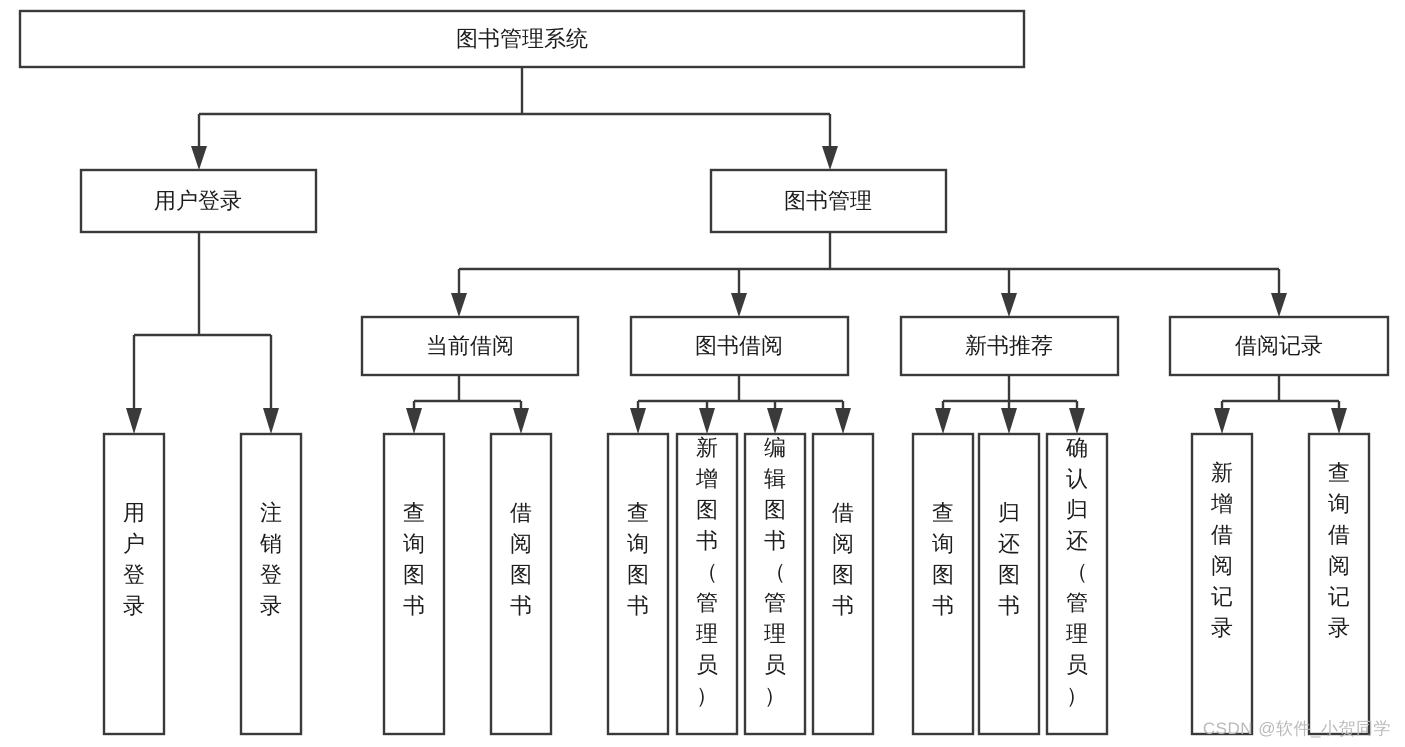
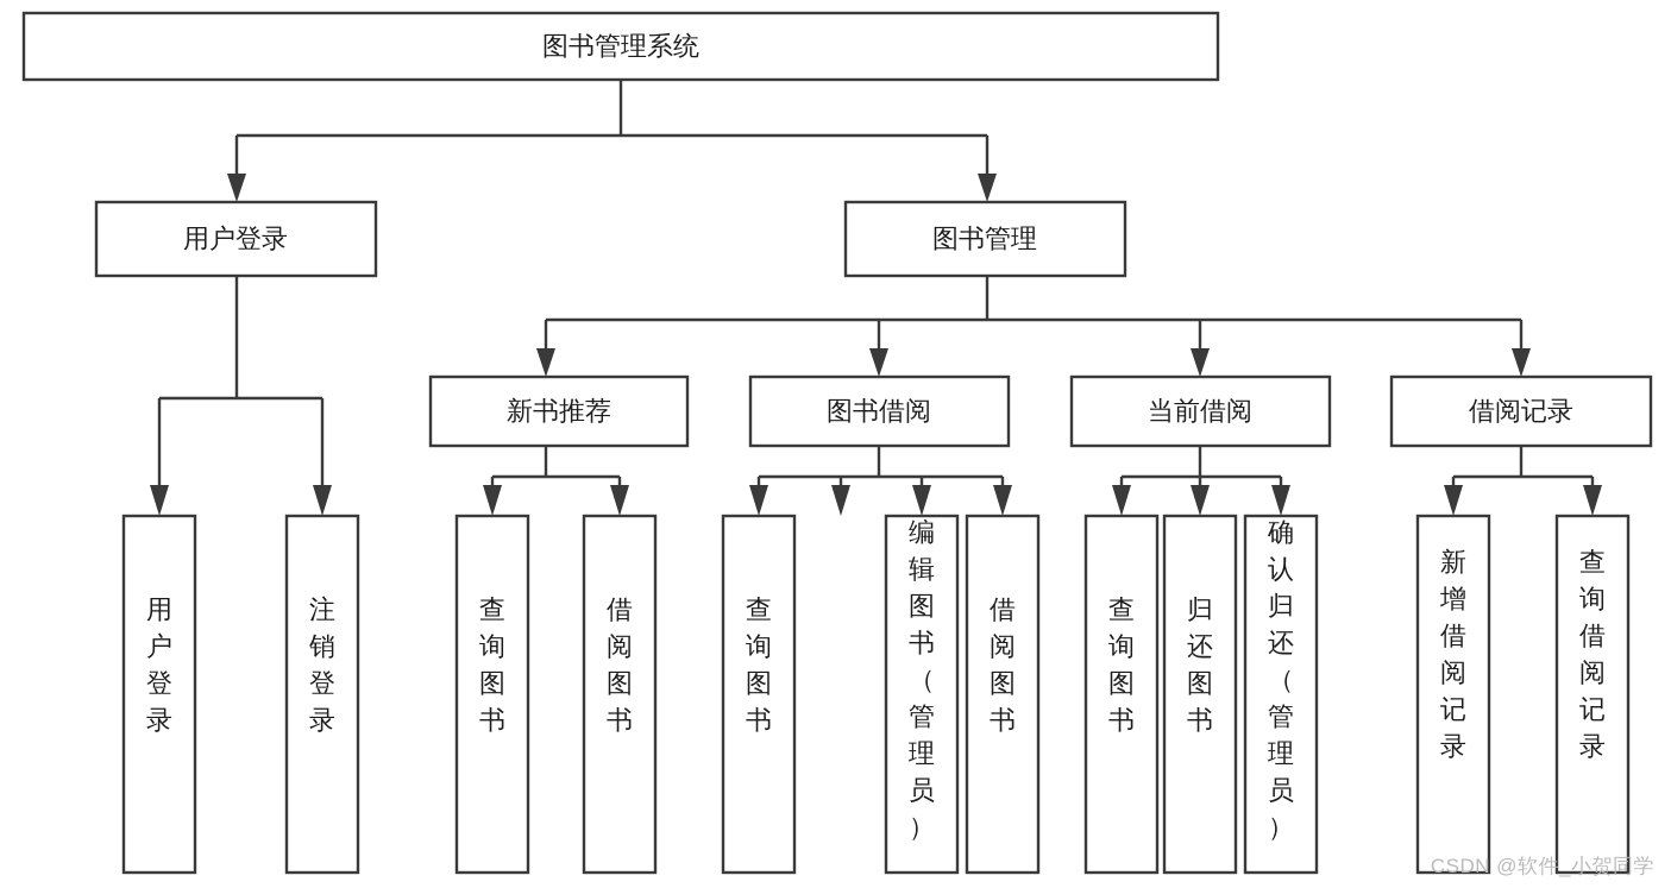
  图书管理系统
  用户登录
  图书管理
- 当前借阅
+ 新书推荐
  图书借阅
- 新书推荐
+ 当前借阅
  借阅记录
  用户登录
  注销登录
  查询图书
  借阅图书
  查询图书
- 新增图书（管理员）
  编辑图书（管理员）
  借阅图书
  查询图书
  归还图书
  确认归还（管理员）
  新增借阅记录
  查询借阅记录
  CSDN @软件_小贺同学
